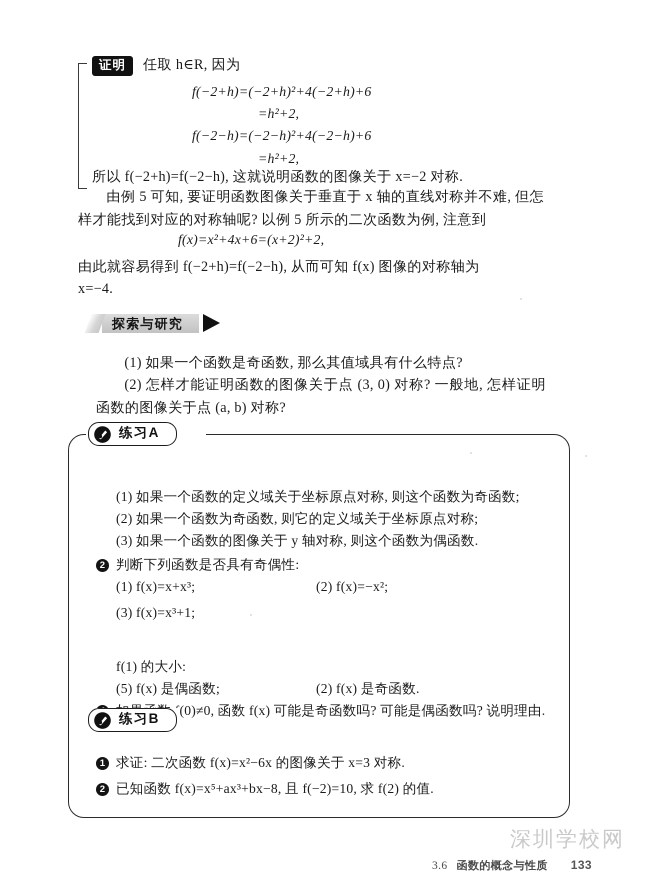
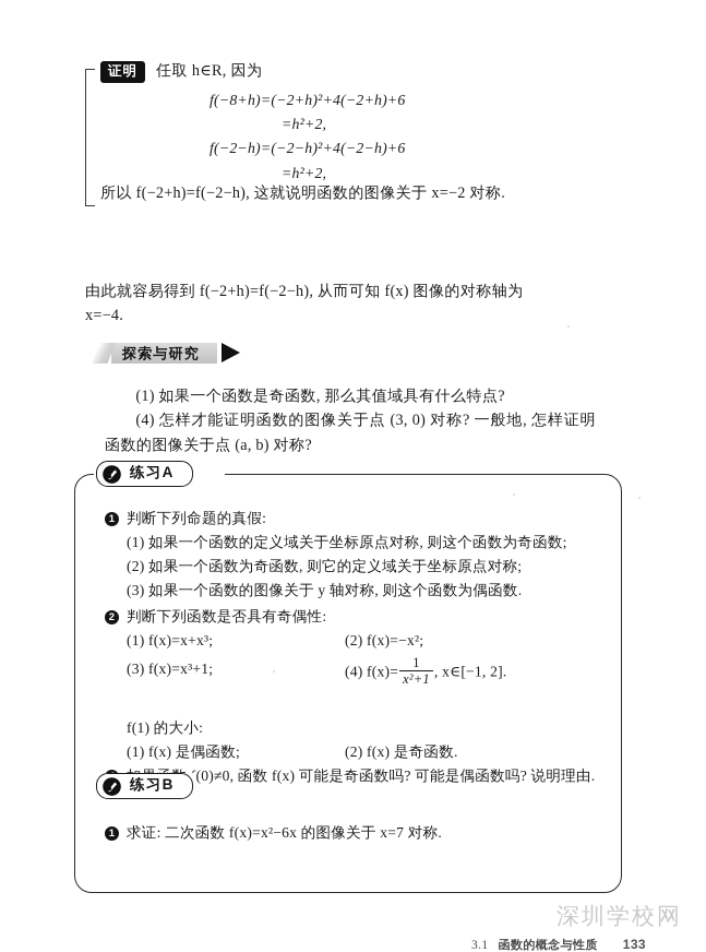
  证明
  任取 h∈R, 因为
- f(−2+h)=(−2+h)²+4(−2+h)+6
+ f(−8+h)=(−2+h)²+4(−2+h)+6
  =h²+2,
  f(−2−h)=(−2−h)²+4(−2−h)+6
  =h²+2,
  所以 f(−2+h)=f(−2−h), 这就说明函数的图像关于 x=−2 对称.
- 由例 5 可知, 要证明函数图像关于垂直于 x 轴的直线对称并不难, 但怎样才能找到对应的对称轴呢? 以例 5 所示的二次函数为例, 注意到
- f(x)=x²+4x+6=(x+2)²+2,
  由此就容易得到 f(−2+h)=f(−2−h), 从而可知 f(x) 图像的对称轴为
  x=−4.
  探索与研究
  (1) 如果一个函数是奇函数, 那么其值域具有什么特点?
- (2) 怎样才能证明函数的图像关于点 (3, 0) 对称? 一般地, 怎样证明函数的图像关于点 (a, b) 对称?
+ (4) 怎样才能证明函数的图像关于点 (3, 0) 对称? 一般地, 怎样证明函数的图像关于点 (a, b) 对称?
  练习A
+ 1 判断下列命题的真假:
  (1) 如果一个函数的定义域关于坐标原点对称, 则这个函数为奇函数;
  (2) 如果一个函数为奇函数, 则它的定义域关于坐标原点对称;
  (3) 如果一个函数的图像关于 y 轴对称, 则这个函数为偶函数.
  2 判断下列函数是否具有奇偶性:
  (1) f(x)=x+x³;
  (2) f(x)=−x²;
  (3) f(x)=x³+1;
+ (4) f(x)=
+ 1
+ x²+1
+ , x∈[−1, 2].
  f(1) 的大小:
- (5) f(x) 是偶函数;
+ (1) f(x) 是偶函数;
  (2) f(x) 是奇函数.
  (0)≠0, 函数 f(x) 可能是奇函数吗? 可能是偶函数吗? 说明理由.
  练习B
- 1 求证: 二次函数 f(x)=x²−6x 的图像关于 x=3 对称.
+ 1 求证: 二次函数 f(x)=x²−6x 的图像关于 x=7 对称.
- 2 已知函数 f(x)=x⁵+ax³+bx−8, 且 f(−2)=10, 求 f(2) 的值.
  深圳学校网
- 3.6
+ 3.1
  函数的概念与性质
  133
